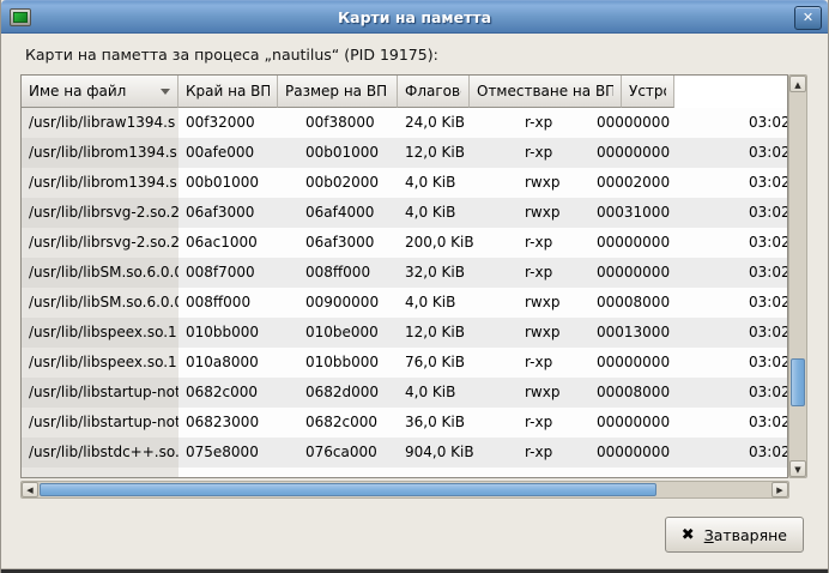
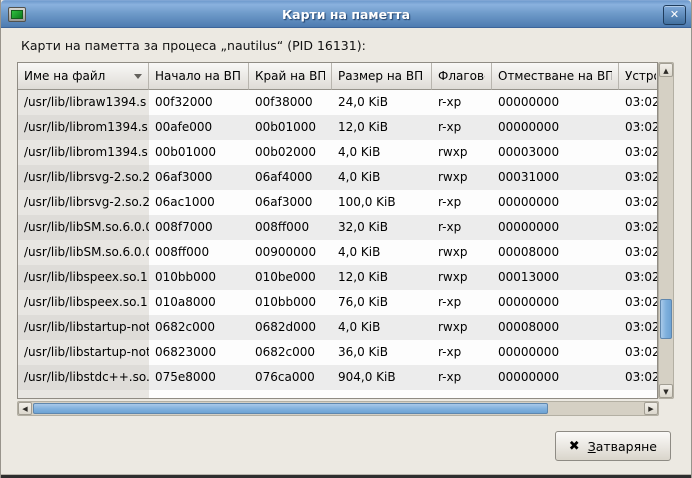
  Карти на паметта
  ✕
- Карти на паметта за процеса „nautilus“ (PID 19175):
+ Карти на паметта за процеса „nautilus“ (PID 16131):
  Име на файл
+ Начало на ВП
  Край на ВП
  Размер на ВП
  Флагов
  Отместване на ВП
  /usr/lib/libraw1394.s
  00f32000
  00f38000
  24,0 KiB
  r-xp
  00000000
  03:02
  /usr/lib/librom1394.s
  00afe000
  00b01000
  12,0 KiB
  r-xp
  00000000
  03:02
  /usr/lib/librom1394.s
  00b01000
  00b02000
  4,0 KiB
  rwxp
- 00002000
+ 00003000
  03:02
  /usr/lib/librsvg-2.so.2
  06af3000
  06af4000
  4,0 KiB
  rwxp
  00031000
  03:02
  /usr/lib/librsvg-2.so.2
  06ac1000
  06af3000
- 200,0 KiB
+ 100,0 KiB
  r-xp
  00000000
  03:02
  /usr/lib/libSM.so.6.0.
  008f7000
  008ff000
  32,0 KiB
  r-xp
  00000000
  03:02
  /usr/lib/libSM.so.6.0.
  008ff000
  00900000
  4,0 KiB
  rwxp
  00008000
  03:02
  /usr/lib/libspeex.so.1
  010bb000
  010be000
  12,0 KiB
  rwxp
  00013000
  03:02
  /usr/lib/libspeex.so.1
  010a8000
  010bb000
  76,0 KiB
  r-xp
  00000000
  03:02
  /usr/lib/libstartup-no
  0682c000
  0682d000
  4,0 KiB
  rwxp
  00008000
  03:02
  /usr/lib/libstartup-no
  06823000
  0682c000
  36,0 KiB
  r-xp
  00000000
  03:02
  /usr/lib/libstdc++.so.
  075e8000
  076ca000
  904,0 KiB
  r-xp
  00000000
  03:02
  ▲
  ▼
  ◀
  ▶
  ✖
  Затваряне
